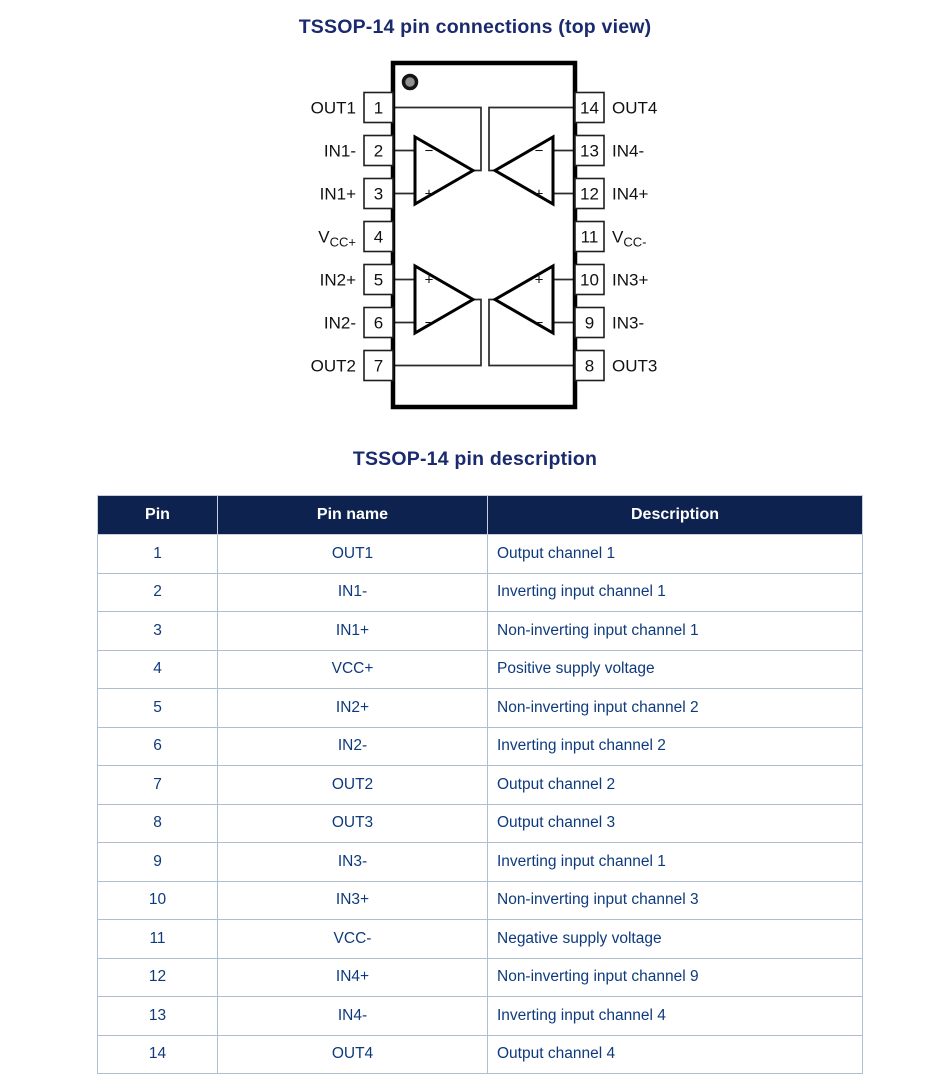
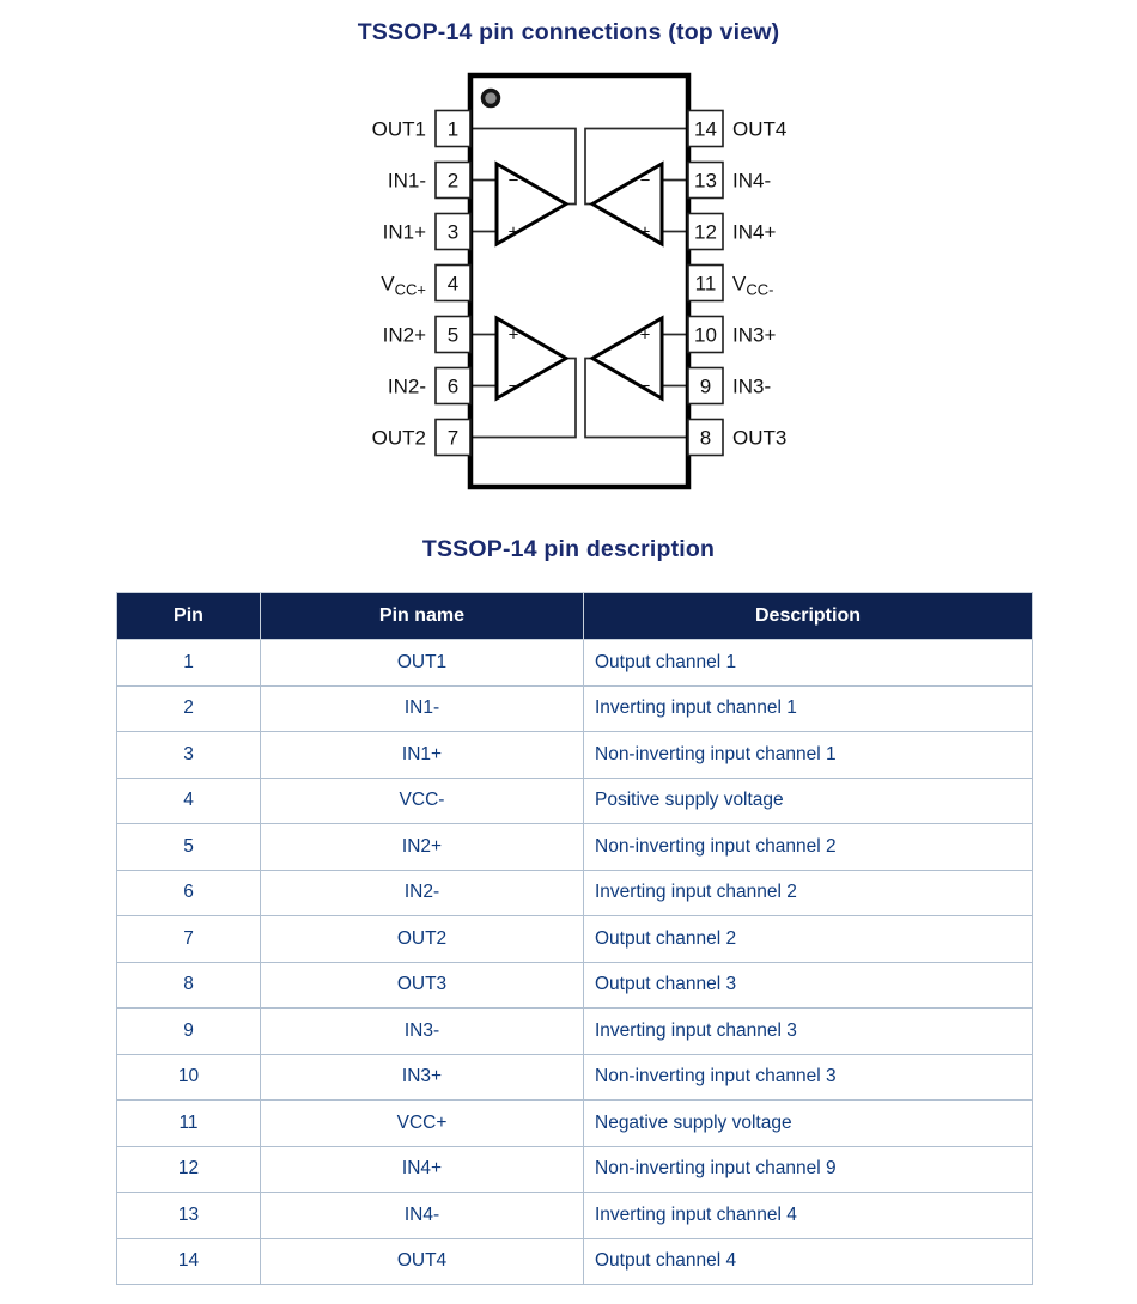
  TSSOP-14 pin connections (top view)
  −
  +
  −
  +
  +
  −
  +
  −
  1
  OUT1
  2
  IN1-
  3
  IN1+
  4
  VCC+
  5
  IN2+
  6
  IN2-
  7
  OUT2
  14
  OUT4
  13
  IN4-
  12
  IN4+
  11
  VCC-
  10
  IN3+
  9
  IN3-
  8
  OUT3
  TSSOP-14 pin description
  Pin	Pin name	Description
  1	OUT1	Output channel 1
  2	IN1-	Inverting input channel 1
  3	IN1+	Non-inverting input channel 1
- 4	VCC+	Positive supply voltage
+ 4	VCC-	Positive supply voltage
  5	IN2+	Non-inverting input channel 2
  6	IN2-	Inverting input channel 2
  7	OUT2	Output channel 2
  8	OUT3	Output channel 3
- 9	IN3-	Inverting input channel 1
+ 9	IN3-	Inverting input channel 3
  10	IN3+	Non-inverting input channel 3
- 11	VCC-	Negative supply voltage
+ 11	VCC+	Negative supply voltage
  12	IN4+	Non-inverting input channel 9
  13	IN4-	Inverting input channel 4
  14	OUT4	Output channel 4
